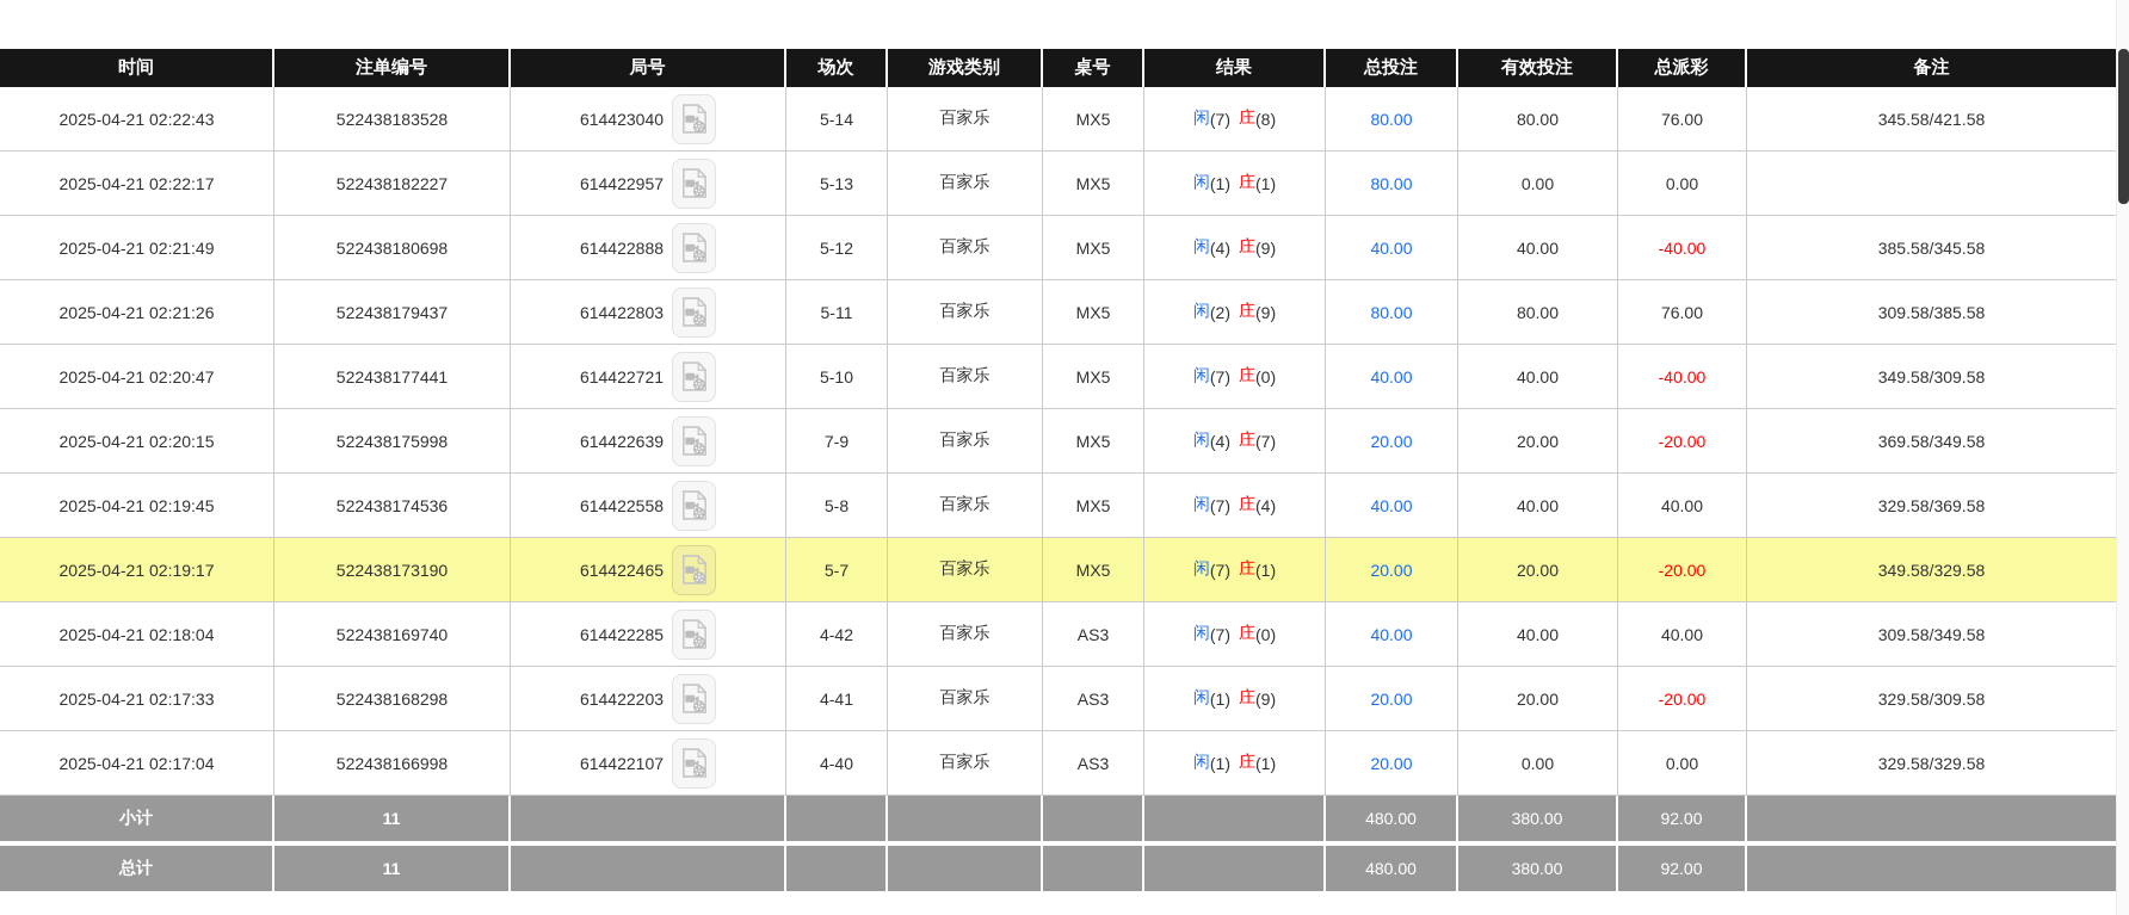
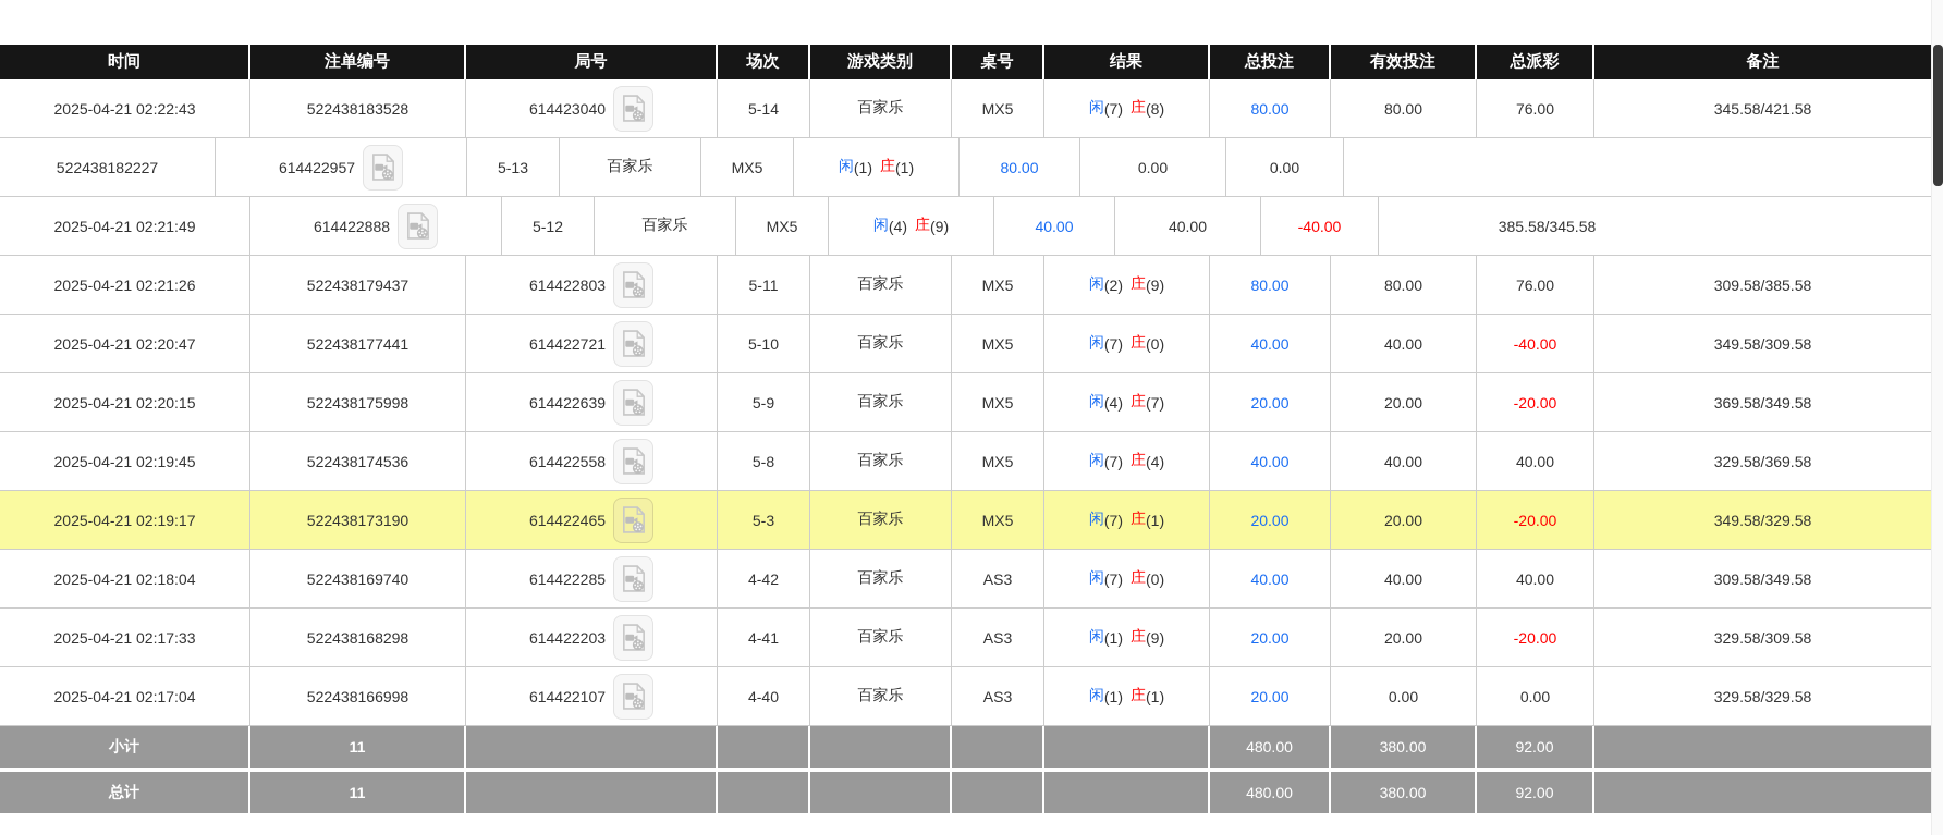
  时间
  注单编号
  局号
  场次
  游戏类别
  桌号
  结果
  总投注
  有效投注
  总派彩
  备注
  2025-04-21 02:22:43
  522438183528
  614423040
  5-14
  百家乐
  MX5
  闲
  (7)
  庄
  (8)
  80.00
  80.00
  76.00
  345.58/421.58
- 2025-04-21 02:22:17
  522438182227
  614422957
  5-13
  百家乐
  MX5
  闲
  (1)
  庄
  (1)
  80.00
  0.00
  0.00
  2025-04-21 02:21:49
- 522438180698
  614422888
  5-12
  百家乐
  MX5
  闲
  (4)
  庄
  (9)
  40.00
  40.00
  -40.00
  385.58/345.58
  2025-04-21 02:21:26
  522438179437
  614422803
  5-11
  百家乐
  MX5
  闲
  (2)
  庄
  (9)
  80.00
  80.00
  76.00
  309.58/385.58
  2025-04-21 02:20:47
  522438177441
  614422721
  5-10
  百家乐
  MX5
  闲
  (7)
  庄
  (0)
  40.00
  40.00
  -40.00
  349.58/309.58
  2025-04-21 02:20:15
  522438175998
  614422639
- 7-9
+ 5-9
  百家乐
  MX5
  闲
  (4)
  庄
  (7)
  20.00
  20.00
  -20.00
  369.58/349.58
  2025-04-21 02:19:45
  522438174536
  614422558
  5-8
  百家乐
  MX5
  闲
  (7)
  庄
  (4)
  40.00
  40.00
  40.00
  329.58/369.58
  2025-04-21 02:19:17
  522438173190
  614422465
- 5-7
+ 5-3
  百家乐
  MX5
  闲
  (7)
  庄
  (1)
  20.00
  20.00
  -20.00
  349.58/329.58
  2025-04-21 02:18:04
  522438169740
  614422285
  4-42
  百家乐
  AS3
  闲
  (7)
  庄
  (0)
  40.00
  40.00
  40.00
  309.58/349.58
  2025-04-21 02:17:33
  522438168298
  614422203
  4-41
  百家乐
  AS3
  闲
  (1)
  庄
  (9)
  20.00
  20.00
  -20.00
  329.58/309.58
  2025-04-21 02:17:04
  522438166998
  614422107
  4-40
  百家乐
  AS3
  闲
  (1)
  庄
  (1)
  20.00
  0.00
  0.00
  329.58/329.58
  小计
  11
  480.00
  380.00
  92.00
  总计
  11
  480.00
  380.00
  92.00
